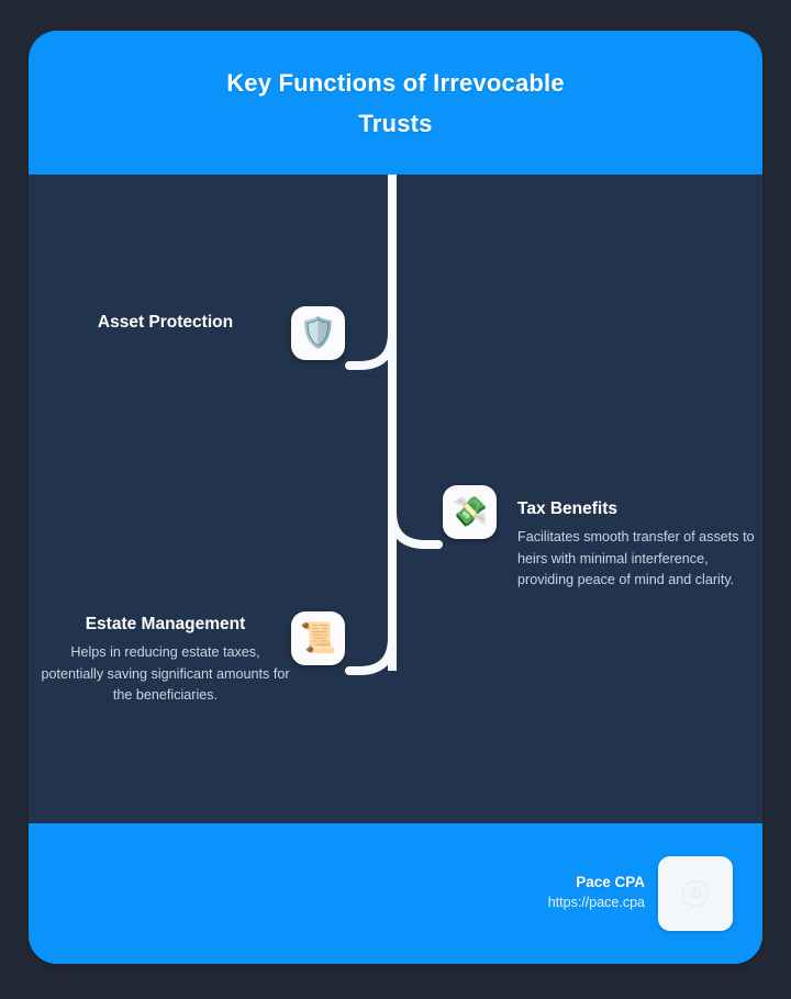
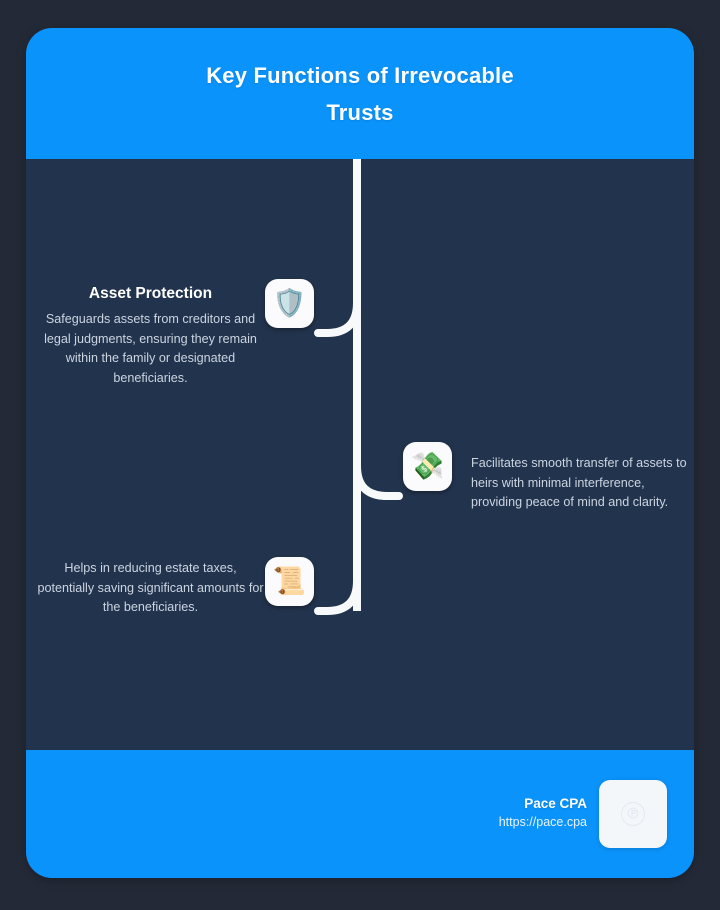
  Key Functions of Irrevocable
  Trusts
  🛡️
  Asset Protection
+ Safeguards assets from creditors and legal judgments, ensuring they remain within the family or designated beneficiaries.
  💸
- Tax Benefits
  Facilitates smooth transfer of assets to heirs with minimal interference, providing peace of mind and clarity.
  📜
- Estate Management
  Helps in reducing estate taxes, potentially saving significant amounts for the beneficiaries.
  Pace CPA
  https://pace.cpa
